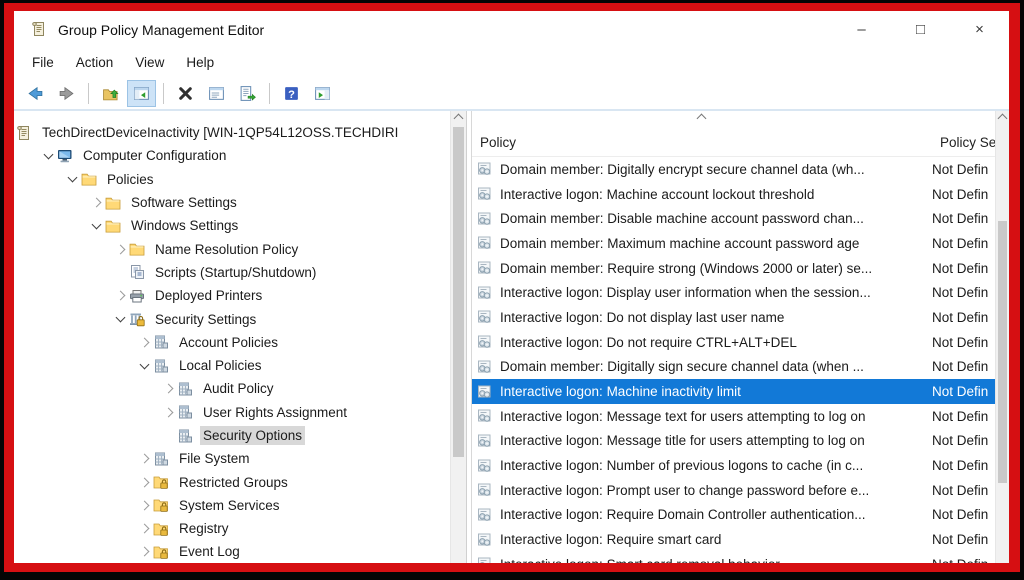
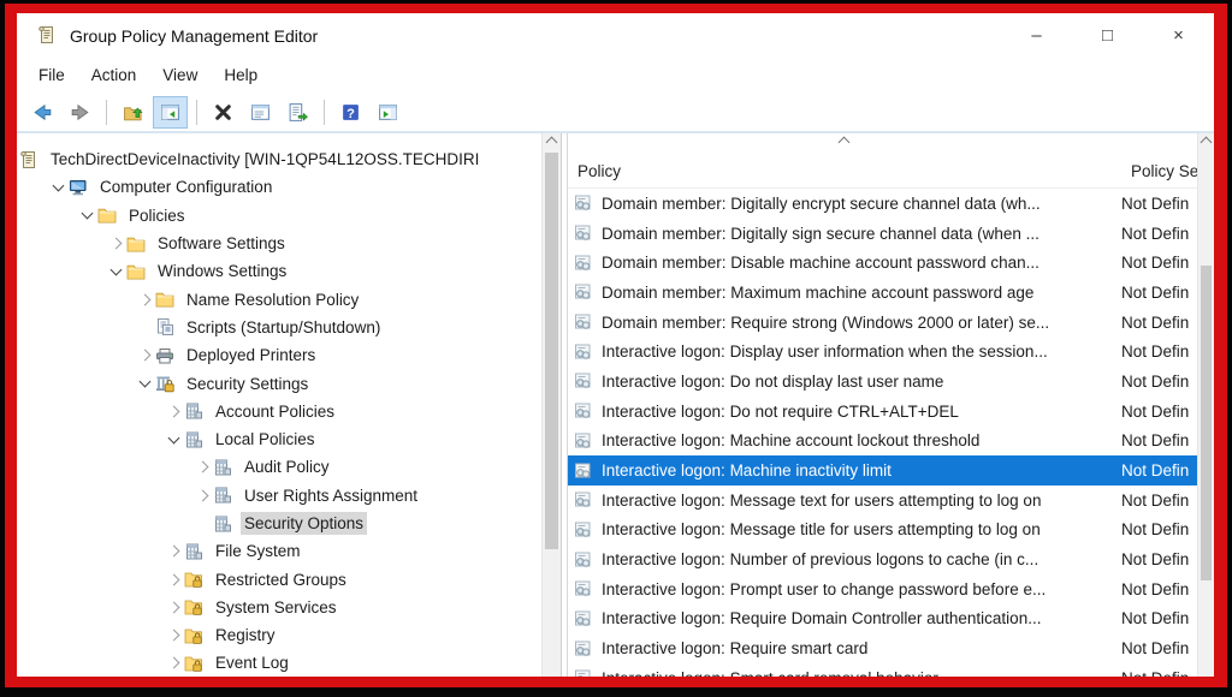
  Group Policy Management Editor
  –
  □
  ×
  File
  Action
  View
  Help
  ?
  TechDirectDeviceInactivity [WIN-1QP54L12OSS.TECHDIRI
  Computer Configuration
  Policies
  Software Settings
  Windows Settings
  Name Resolution Policy
  Scripts (Startup/Shutdown)
  Deployed Printers
  Security Settings
  Account Policies
  Local Policies
  Audit Policy
  User Rights Assignment
  Security Options
  File System
  Restricted Groups
  System Services
  Registry
  Event Log
  Policy
  Policy Se
  Domain member: Digitally encrypt secure channel data (wh...
  Not Defin
- Interactive logon: Machine account lockout threshold
+ Domain member: Digitally sign secure channel data (when ...
  Not Defin
  Domain member: Disable machine account password chan...
  Not Defin
  Domain member: Maximum machine account password age
  Not Defin
  Domain member: Require strong (Windows 2000 or later) se...
  Not Defin
  Interactive logon: Display user information when the session...
  Not Defin
  Interactive logon: Do not display last user name
  Not Defin
  Interactive logon: Do not require CTRL+ALT+DEL
  Not Defin
- Domain member: Digitally sign secure channel data (when ...
+ Interactive logon: Machine account lockout threshold
  Not Defin
  Interactive logon: Machine inactivity limit
  Not Defin
  Interactive logon: Message text for users attempting to log on
  Not Defin
  Interactive logon: Message title for users attempting to log on
  Not Defin
  Interactive logon: Number of previous logons to cache (in c...
  Not Defin
  Interactive logon: Prompt user to change password before e...
  Not Defin
  Interactive logon: Require Domain Controller authentication...
  Not Defin
  Interactive logon: Require smart card
  Not Defin
